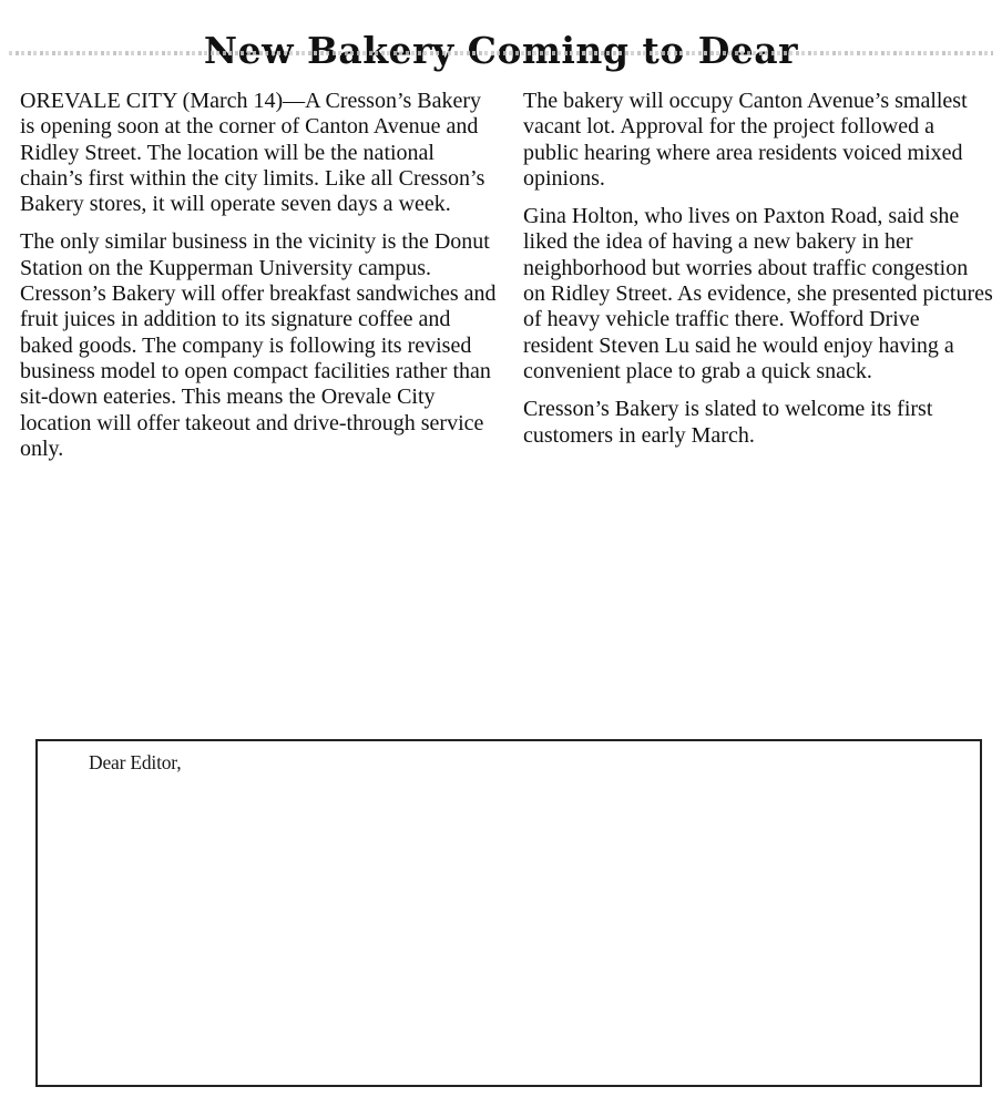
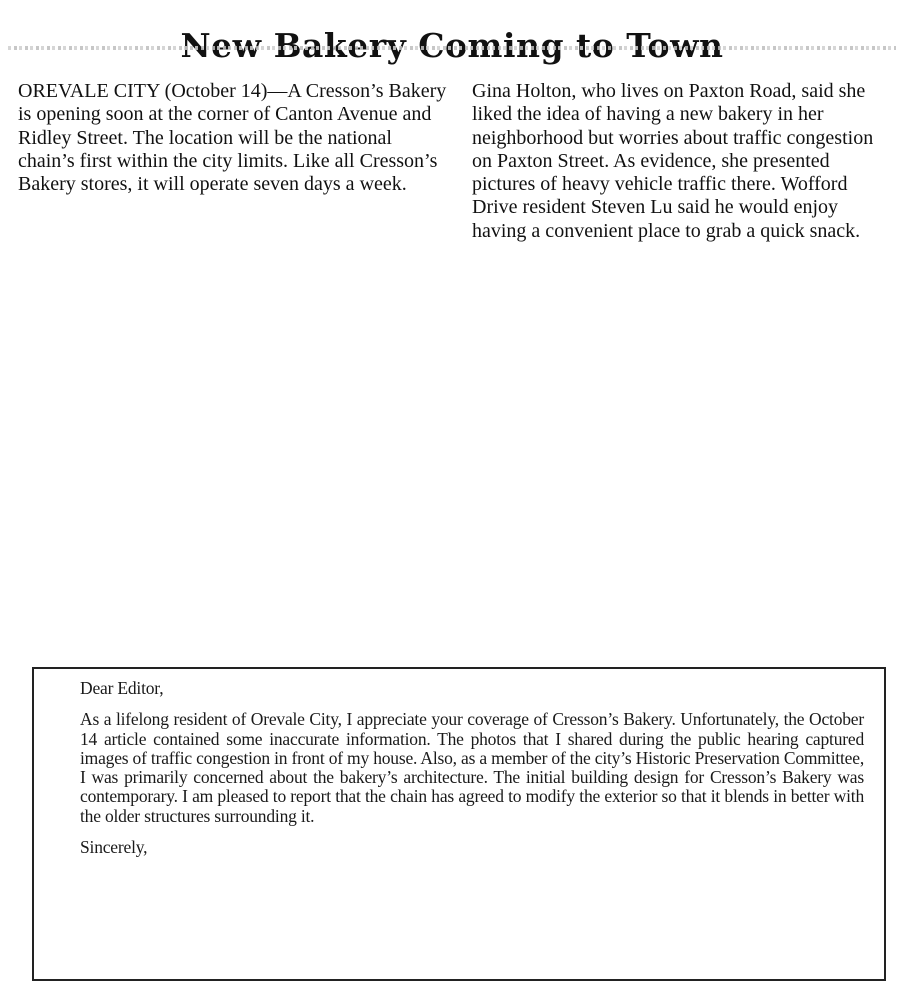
- New Bakery Coming to Dear
+ New Bakery Coming to Town
- OREVALE CITY (March 14)—A Cresson’s Bakery is opening soon at the corner of Canton Avenue and Ridley Street. The location will be the national chain’s first within the city limits. Like all Cresson’s Bakery stores, it will operate seven days a week.
+ OREVALE CITY (October 14)—A Cresson’s Bakery is opening soon at the corner of Canton Avenue and Ridley Street. The location will be the national chain’s first within the city limits. Like all Cresson’s Bakery stores, it will operate seven days a week.
- The only similar business in the vicinity is the Donut Station on the Kupperman University campus. Cresson’s Bakery will offer breakfast sandwiches and fruit juices in addition to its signature coffee and baked goods. The company is following its revised business model to open compact facilities rather than sit-down eateries. This means the Orevale City location will offer takeout and drive-through service only.
- The bakery will occupy Canton Avenue’s smallest vacant lot. Approval for the project followed a public hearing where area residents voiced mixed opinions.
- Gina Holton, who lives on Paxton Road, said she liked the idea of having a new bakery in her neighborhood but worries about traffic congestion on Ridley Street. As evidence, she presented pictures of heavy vehicle traffic there. Wofford Drive resident Steven Lu said he would enjoy having a convenient place to grab a quick snack.
+ Gina Holton, who lives on Paxton Road, said she liked the idea of having a new bakery in her neighborhood but worries about traffic congestion on Paxton Street. As evidence, she presented pictures of heavy vehicle traffic there. Wofford Drive resident Steven Lu said he would enjoy having a convenient place to grab a quick snack.
- Cresson’s Bakery is slated to welcome its first customers in early March.
  Dear Editor,
+ As a lifelong resident of Orevale City, I appreciate your coverage of Cresson’s Bakery. Unfortunately, the October 14 article contained some inaccurate information. The photos that I shared during the public hearing captured images of traffic congestion in front of my house. Also, as a member of the city’s Historic Preservation Committee, I was primarily concerned about the bakery’s architecture. The initial building design for Cresson’s Bakery was contemporary. I am pleased to report that the chain has agreed to modify the exterior so that it blends in better with the older structures surrounding it.
+ Sincerely,
